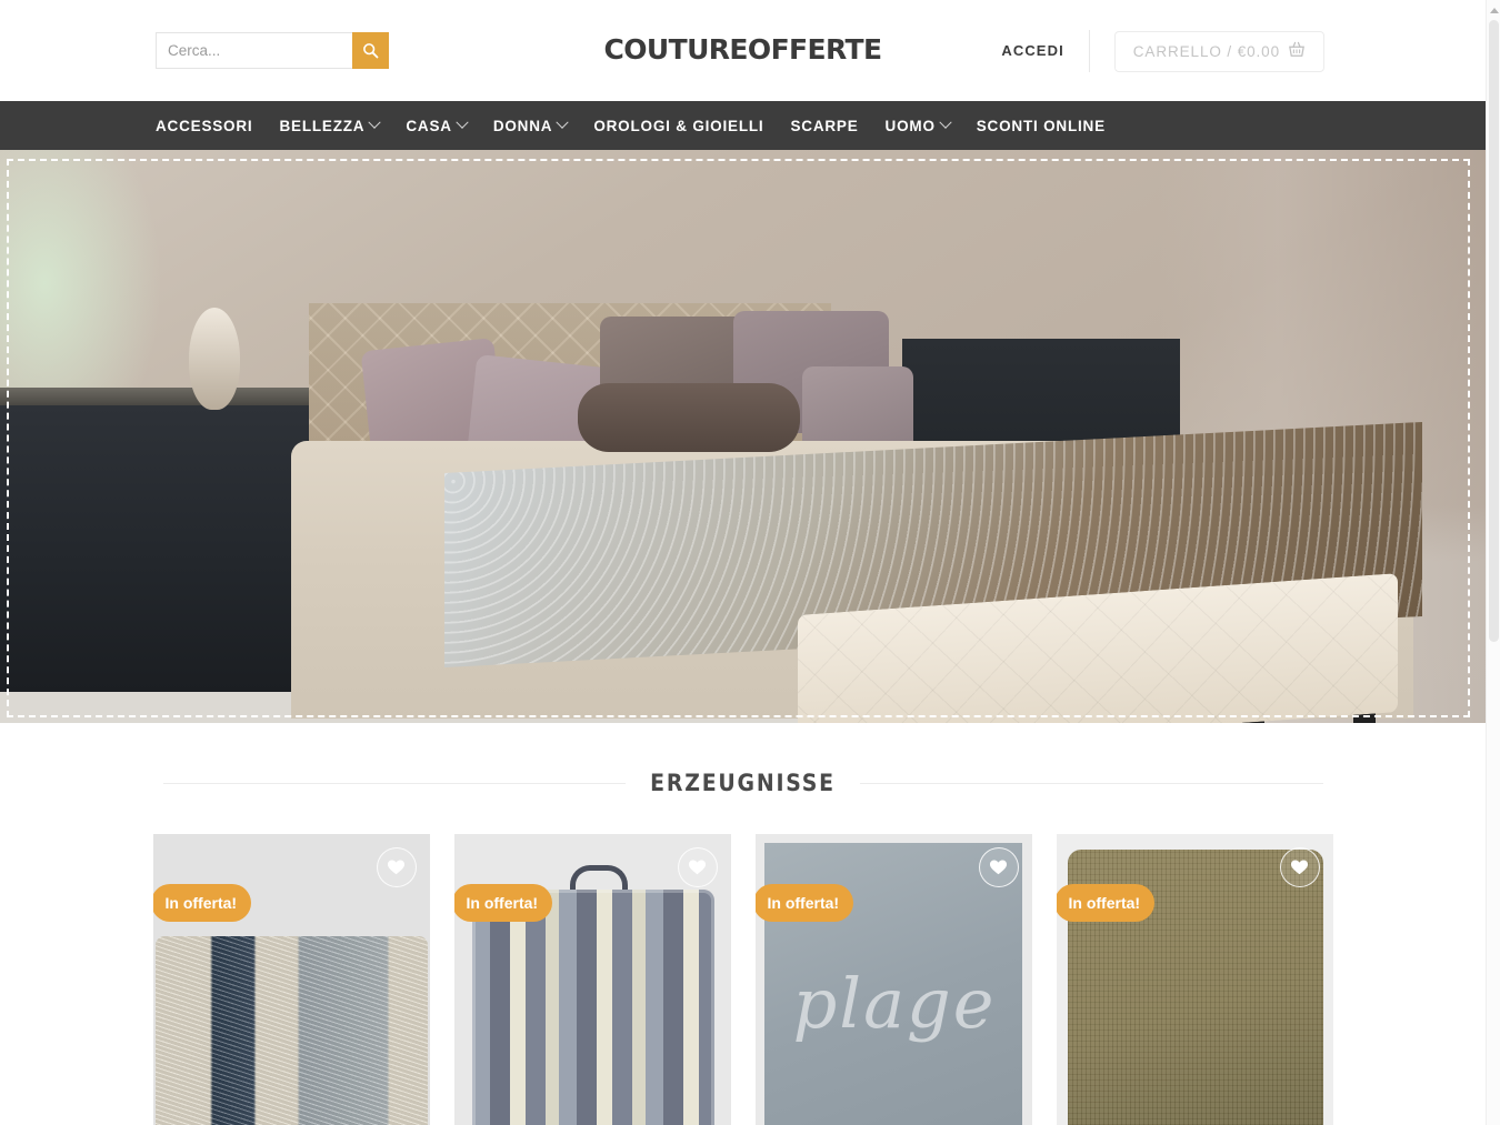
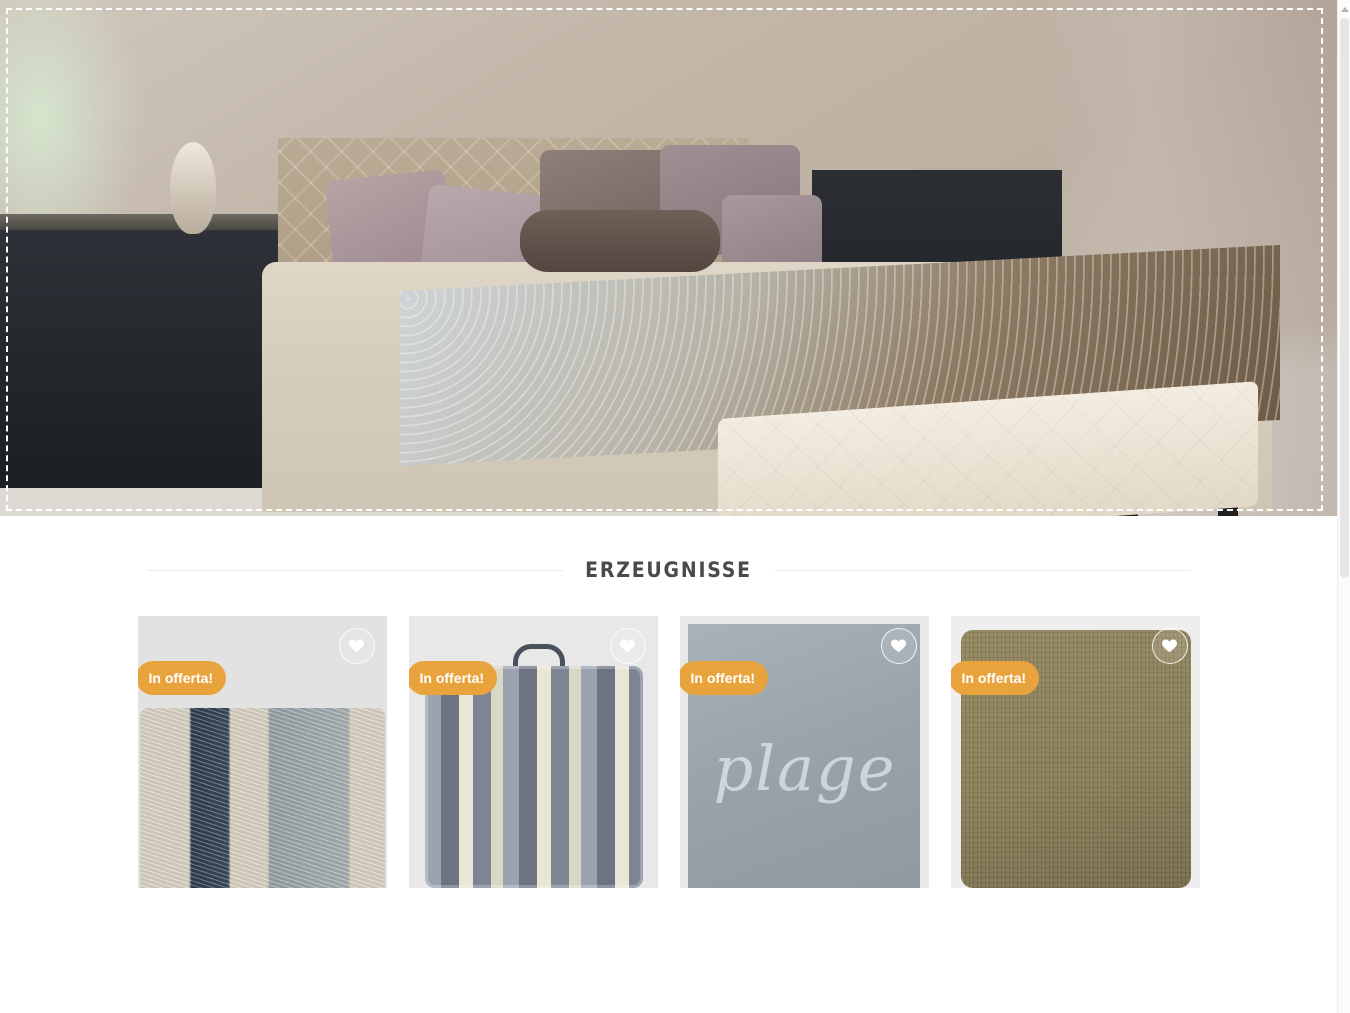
- Cerca...
- COUTUREOFFERTE
- ACCEDI
- CARRELLO / €0.00
- ACCESSORI
- BELLEZZA
- CASA
- DONNA
- OROLOGI & GIOIELLI
- SCARPE
- UOMO
- SCONTI ONLINE
  ERZEUGNISSE
  In offerta!
  In offerta!
  plage
  In offerta!
  In offerta!
